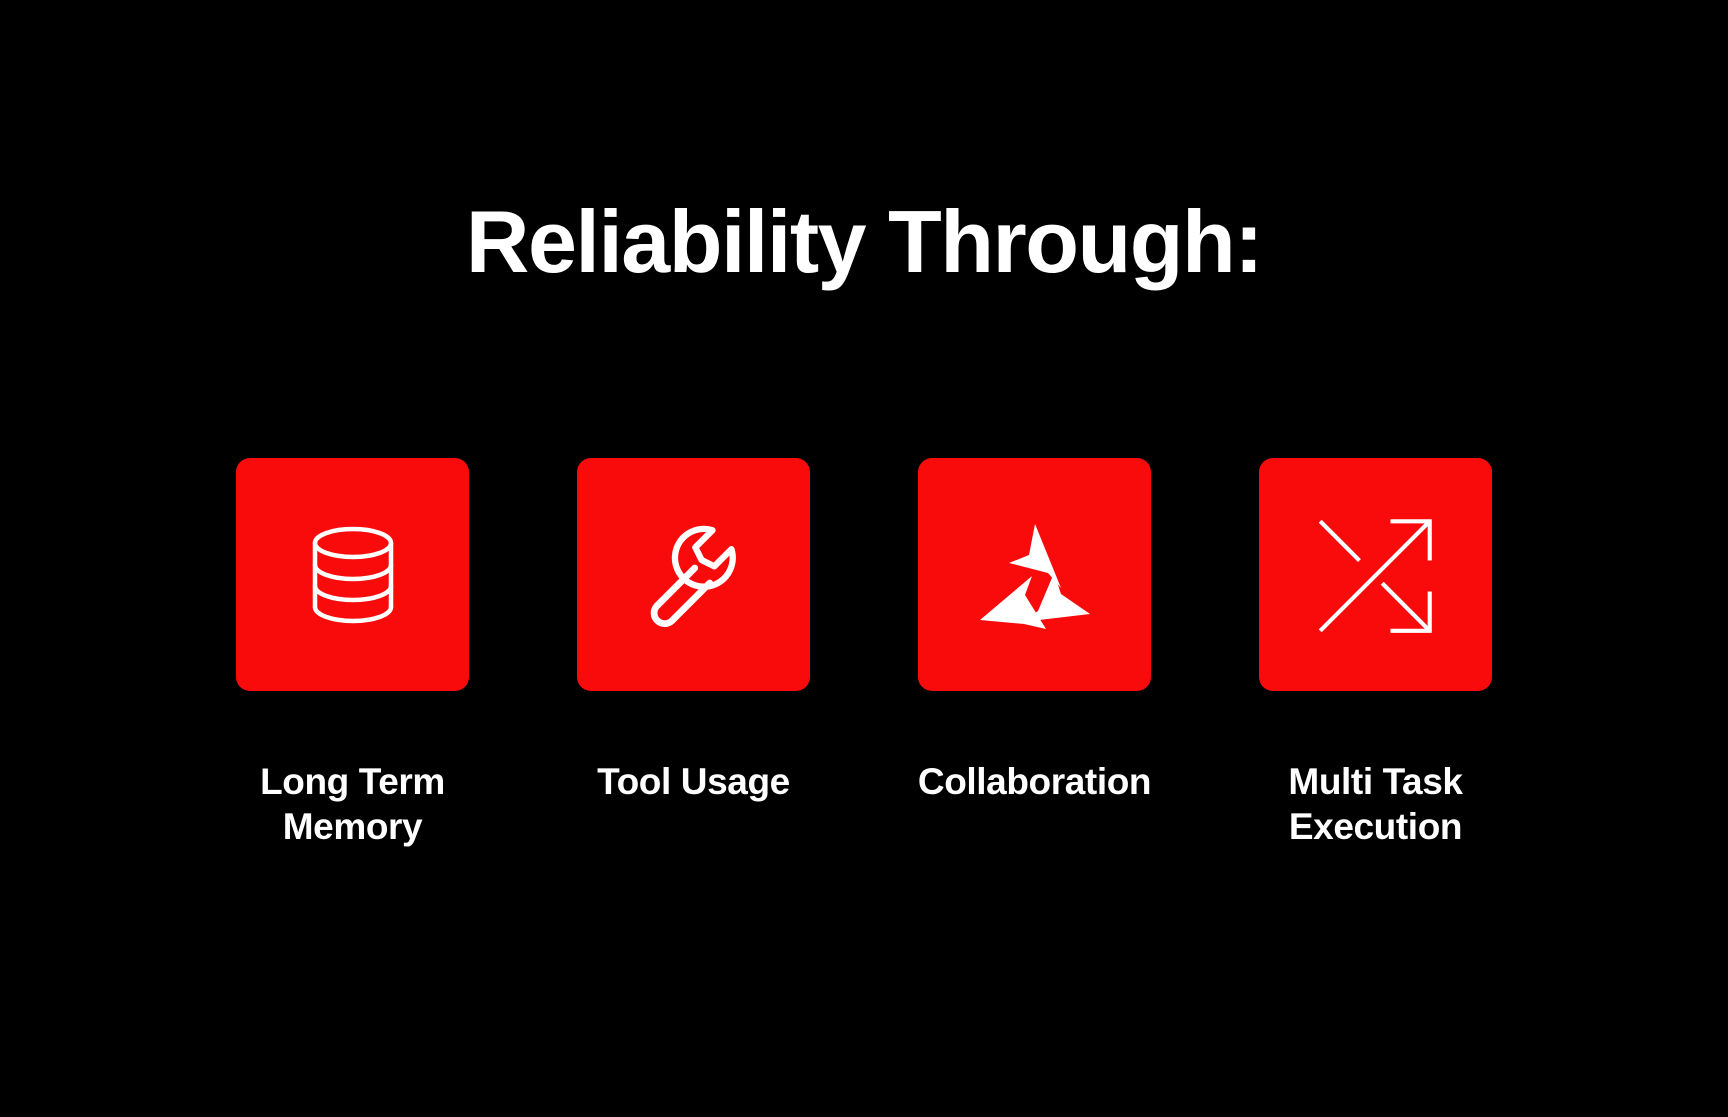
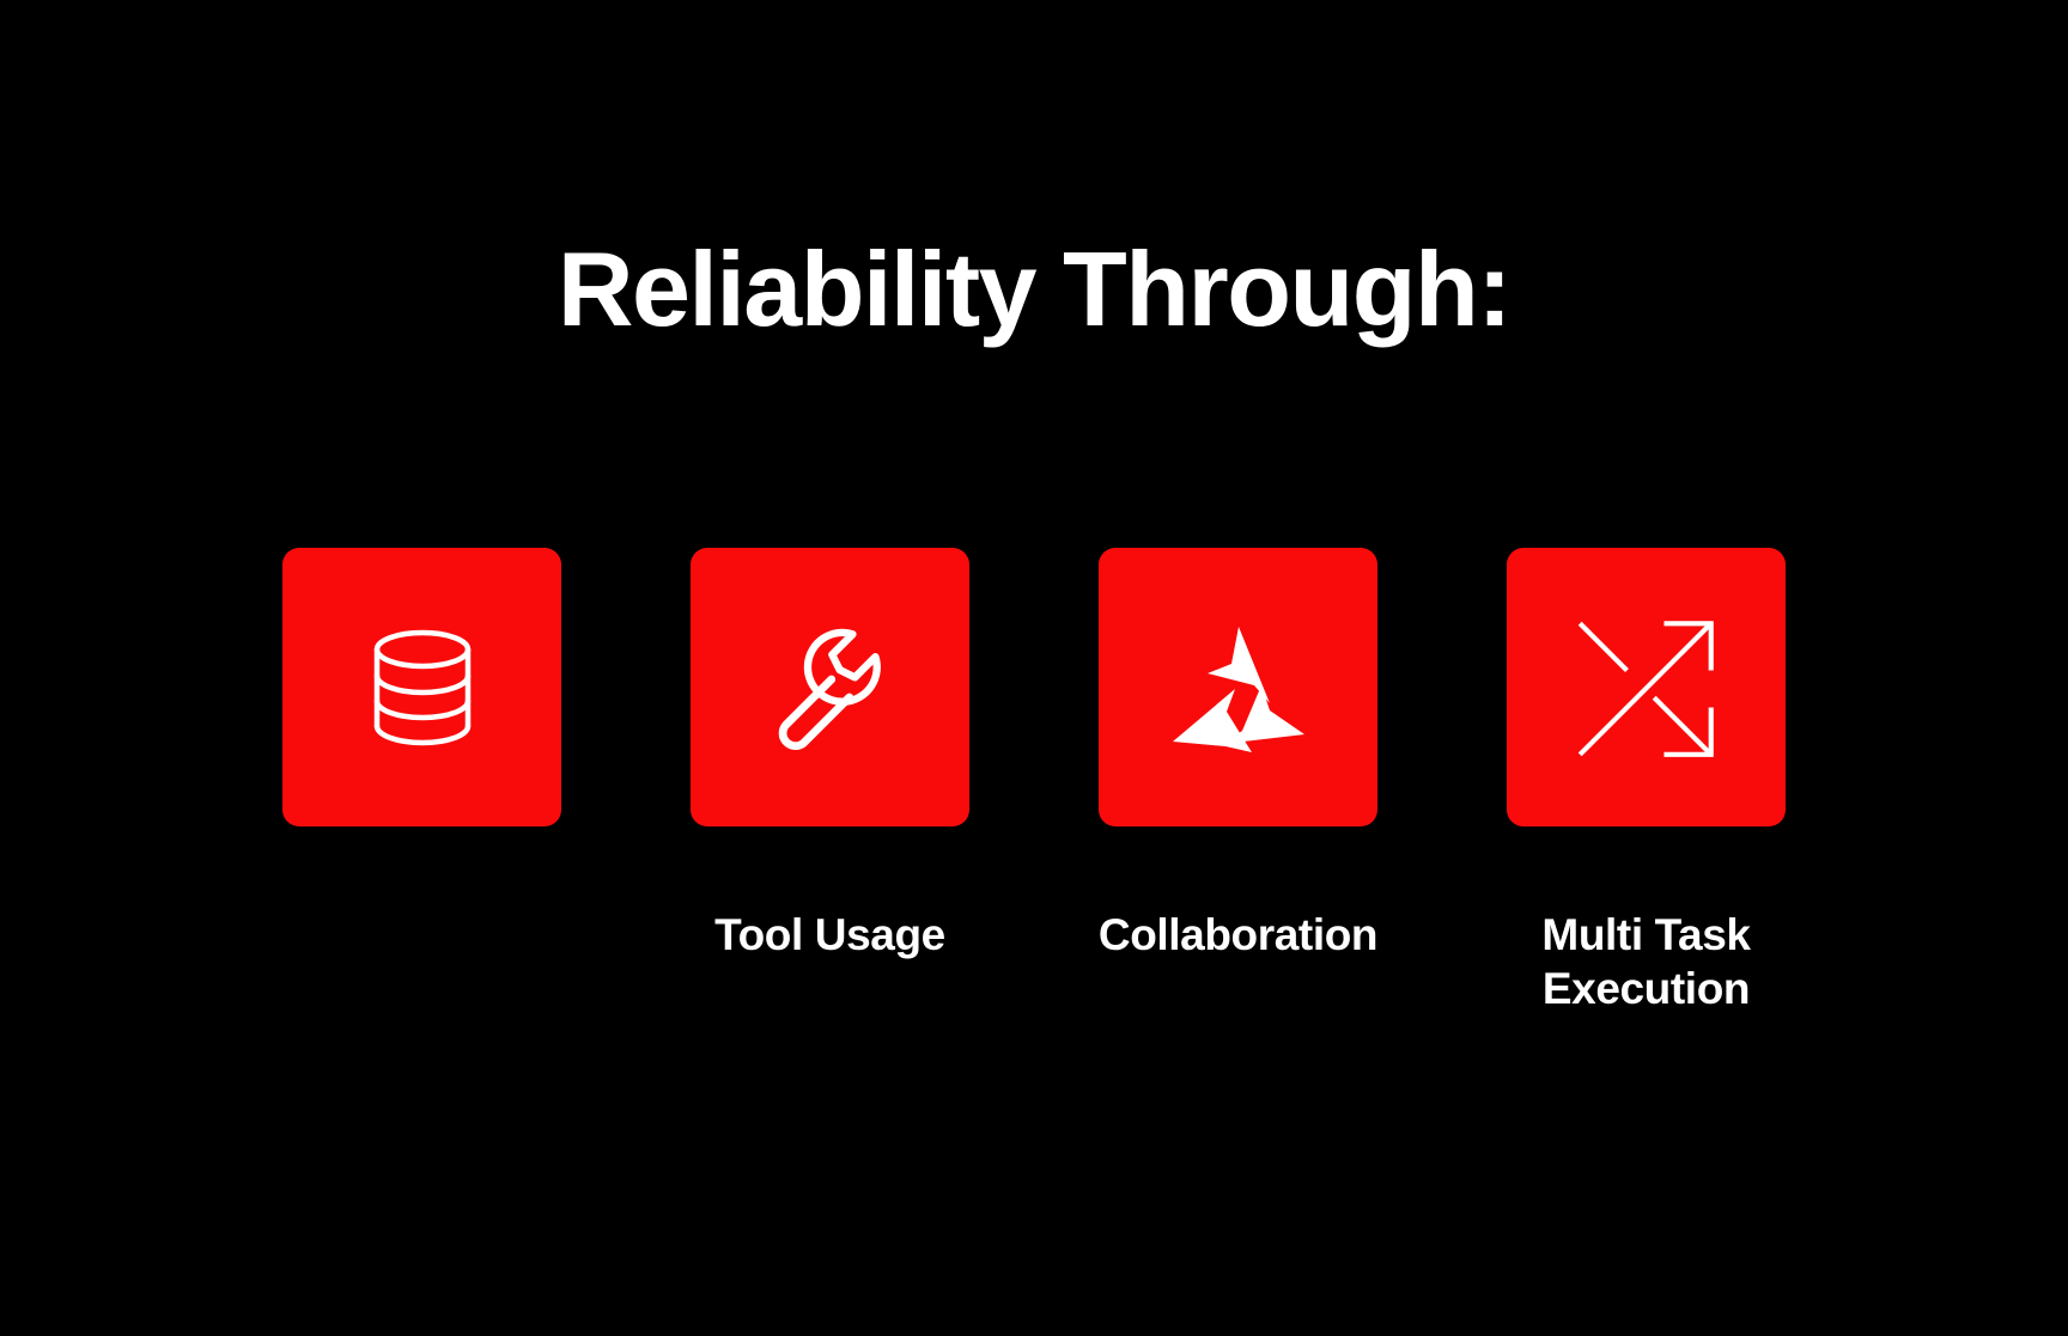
  Reliability Through:
- Long Term
- Memory
  Tool Usage
  Collaboration
  Multi Task
  Execution
